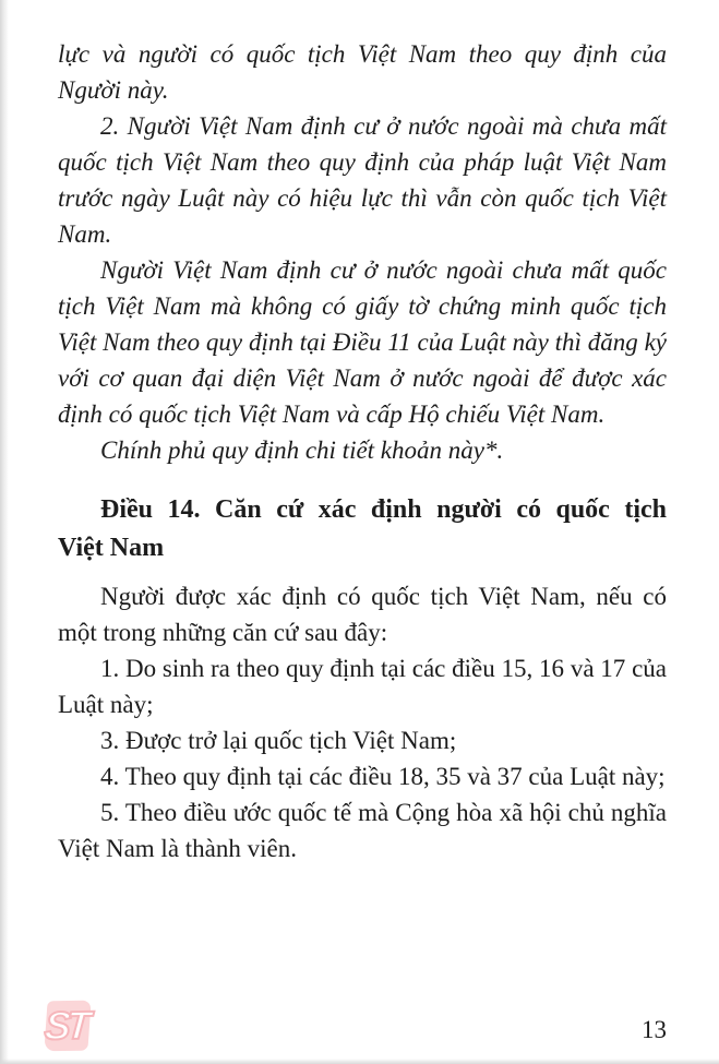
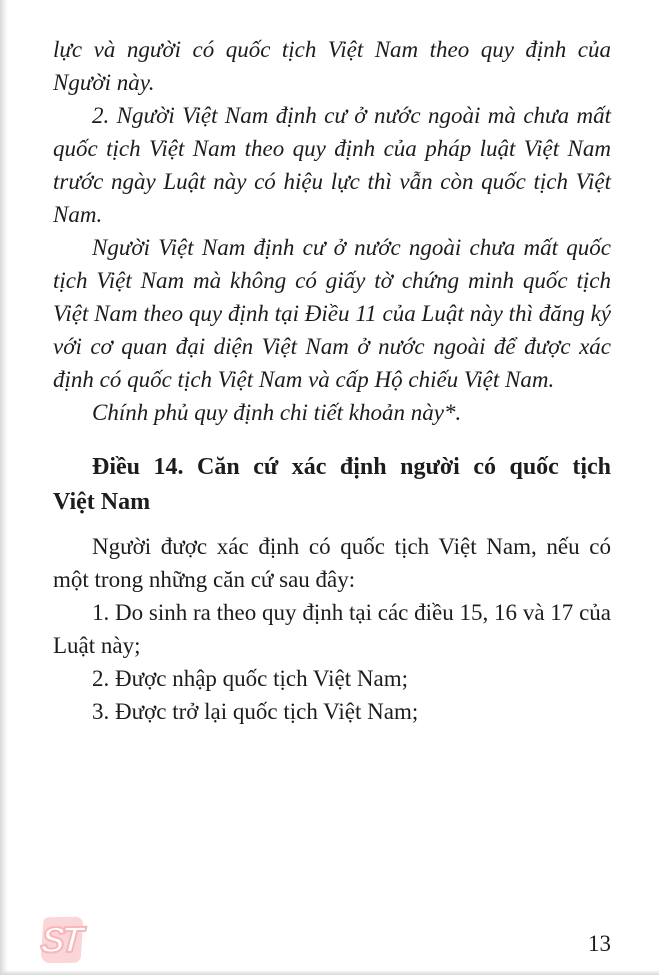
  lực và người có quốc tịch Việt Nam theo quy định của Người này.
  2. Người Việt Nam định cư ở nước ngoài mà chưa mất quốc tịch Việt Nam theo quy định của pháp luật Việt Nam trước ngày Luật này có hiệu lực thì vẫn còn quốc tịch Việt Nam.
  Người Việt Nam định cư ở nước ngoài chưa mất quốc tịch Việt Nam mà không có giấy tờ chứng minh quốc tịch Việt Nam theo quy định tại Điều 11 của Luật này thì đăng ký với cơ quan đại diện Việt Nam ở nước ngoài để được xác định có quốc tịch Việt Nam và cấp Hộ chiếu Việt Nam.
  Chính phủ quy định chi tiết khoản này*.
  Điều 14. Căn cứ xác định người có quốc tịch
  Việt Nam
  Người được xác định có quốc tịch Việt Nam, nếu có một trong những căn cứ sau đây:
  1. Do sinh ra theo quy định tại các điều 15, 16 và 17 của Luật này;
+ 2. Được nhập quốc tịch Việt Nam;
  3. Được trở lại quốc tịch Việt Nam;
- 4. Theo quy định tại các điều 18, 35 và 37 của Luật này;
- 5. Theo điều ước quốc tế mà Cộng hòa xã hội chủ nghĩa Việt Nam là thành viên.
  13
